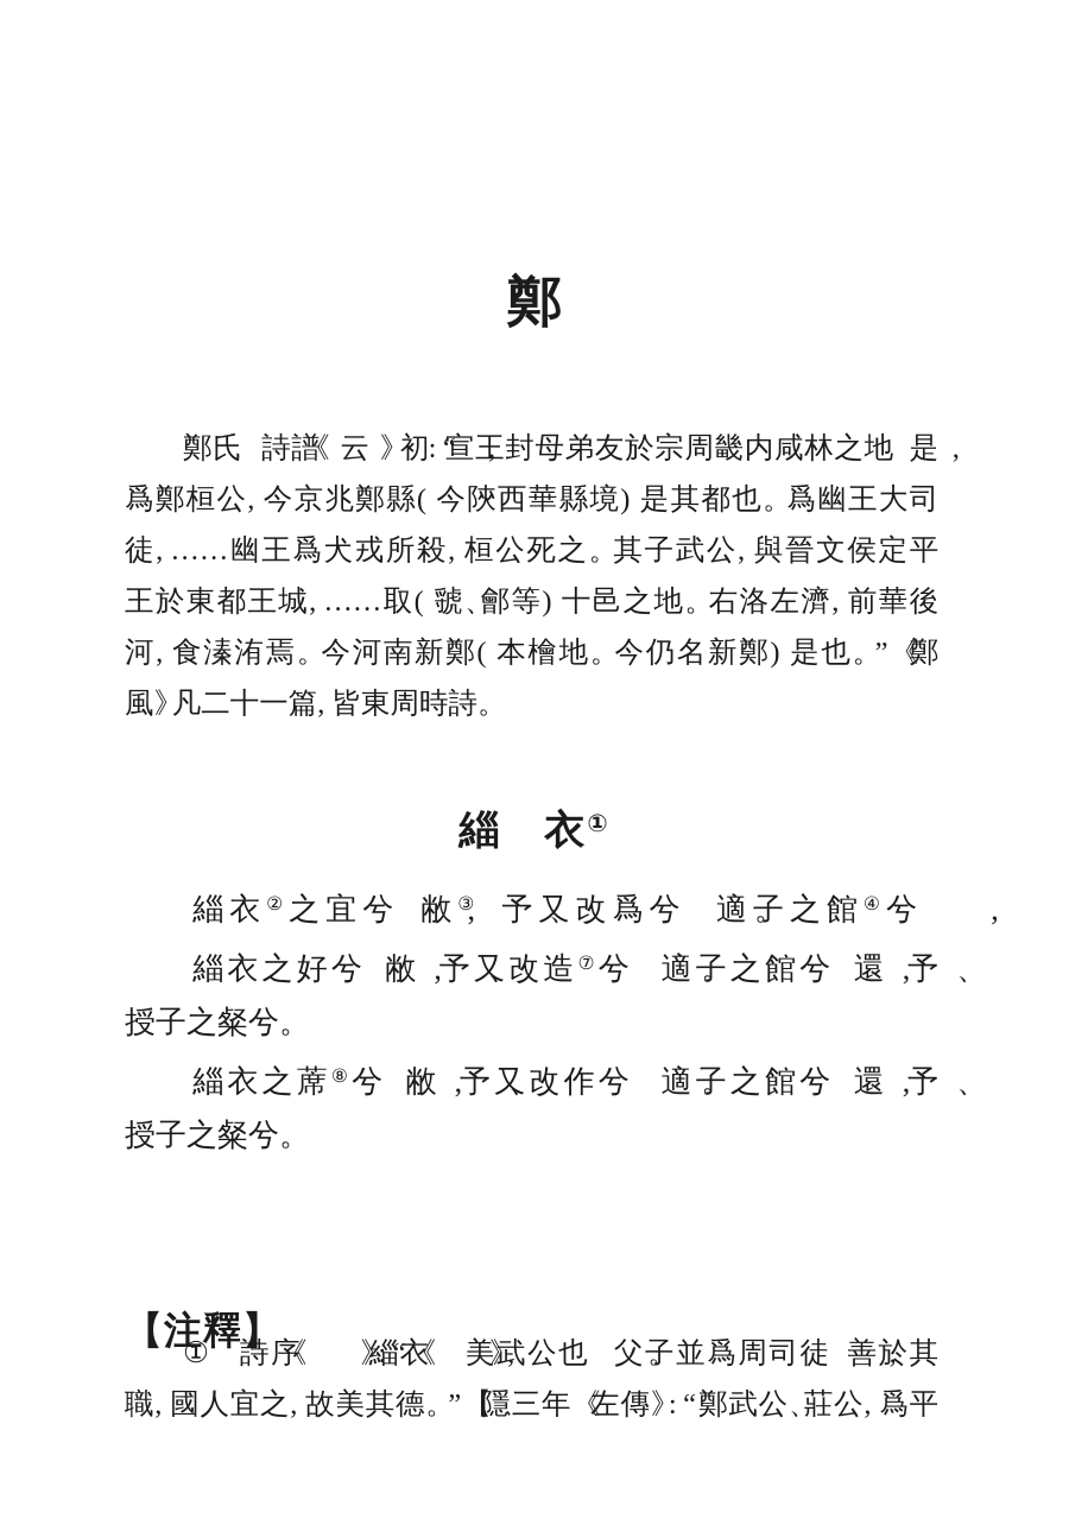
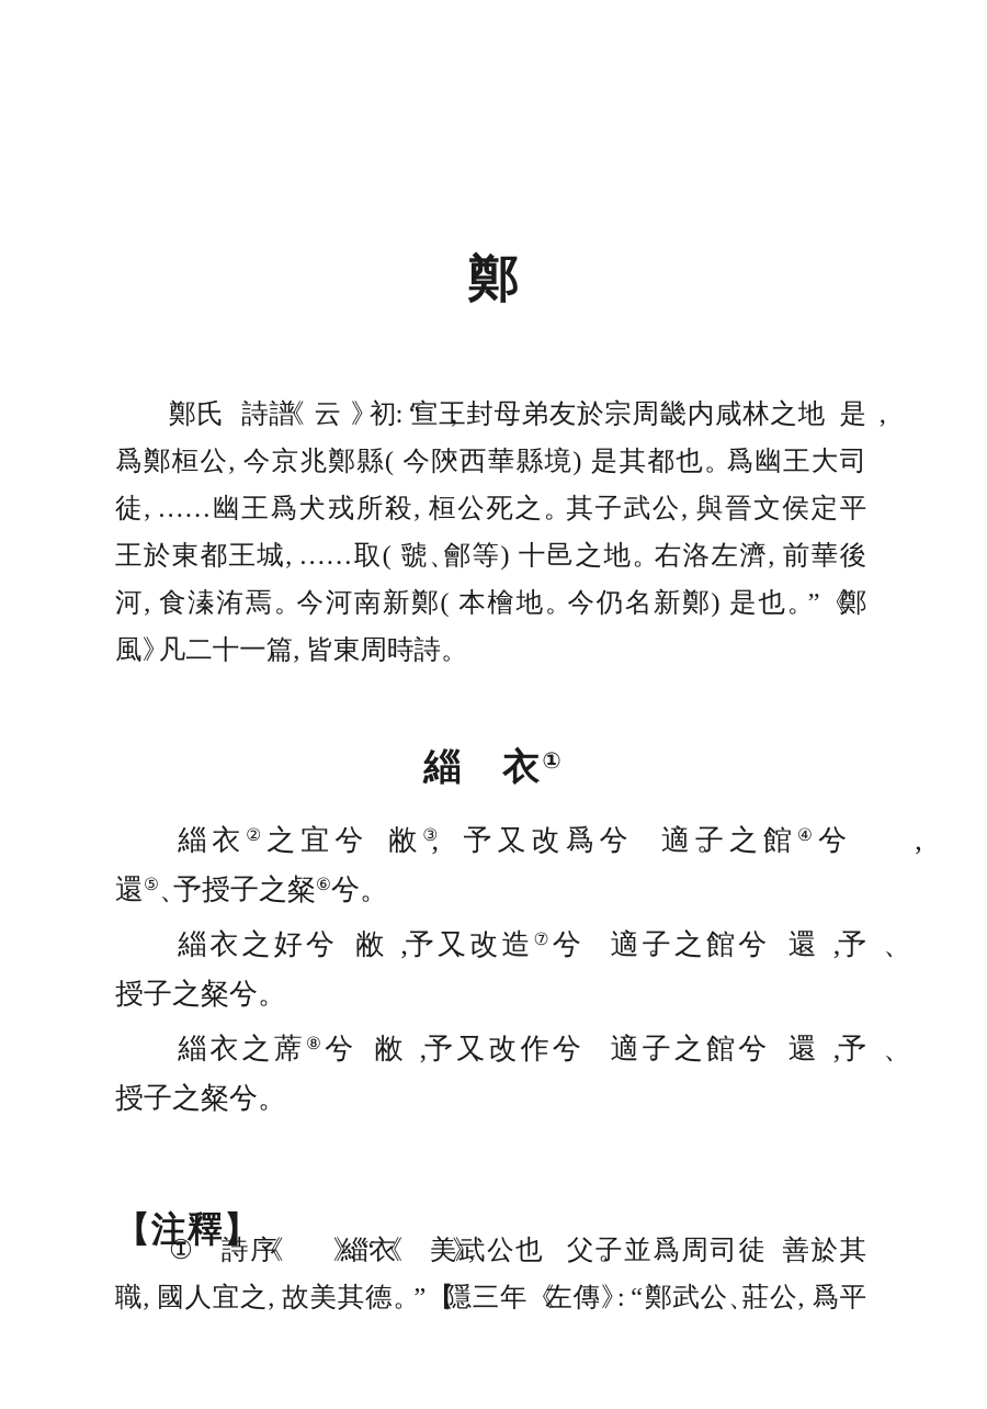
  鄭
  鄭氏 《詩譜 》云 : “初 ,宣王封母弟友於宗周畿内咸林之地 ,是
  爲鄭桓公, 今京兆鄭縣( 今陝西華縣境) 是其都也。爲幽王大司
  徒, ……幽王爲犬戎所殺, 桓公死之。其子武公, 與晉文侯定平
  王於東都王城, ……取( 虢 鄶等) 十邑之地。右洛左濟, 前華後
  河, 食溱洧焉。今河南新鄭( 本檜地。今仍名新鄭) 是也。”《鄭
  風》凡二十一篇, 皆東周時詩。
  緇 衣①
  緇衣②之宜兮 ,敝③ 、予又改爲兮 。適子之館④兮 ,
+ 還⑤、予授子之粲⑥兮。
  緇衣之好兮 ,敝 、予又改造⑦兮 。適子之館兮 ,還 、予
  授子之粲兮。
  緇衣之蓆⑧兮 ,敝 、予又改作兮 。適子之館兮 ,還 、予
  授子之粲兮。
  【注釋】
  ① 《詩序 》: “《緇衣 》,美武公也 。父子並爲周司徒 ,善於其
  職, 國人宜之, 故美其德。”【隱三年《左傳》: “鄭武公 莊公, 爲平
